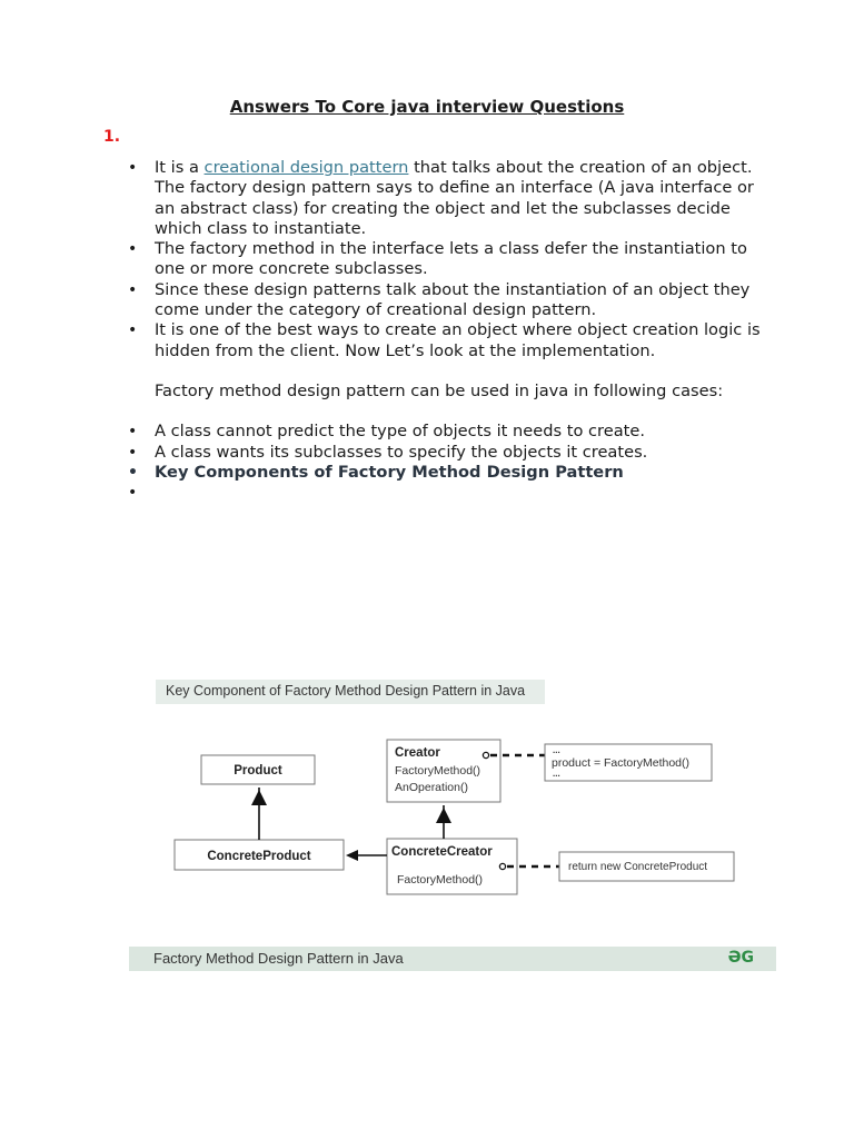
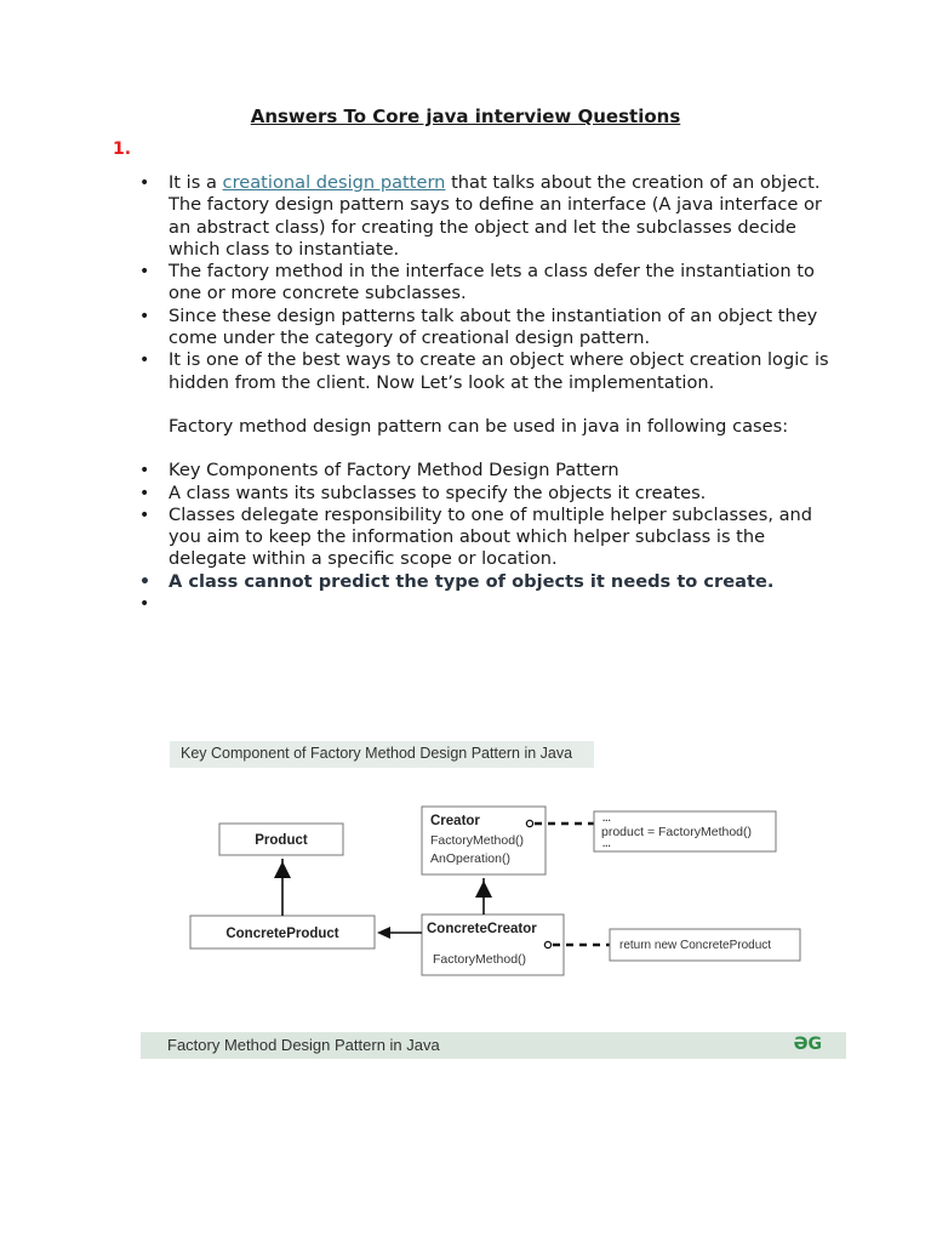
  Answers To Core java interview Questions
  1.
  It is a creational design pattern that talks about the creation of an object. The factory design pattern says to define an interface (A java interface or an abstract class) for creating the object and let the subclasses decide which class to instantiate.
  The factory method in the interface lets a class defer the instantiation to one or more concrete subclasses.
  Since these design patterns talk about the instantiation of an object they come under the category of creational design pattern.
  It is one of the best ways to create an object where object creation logic is hidden from the client. Now Let’s look at the implementation.
  Factory method design pattern can be used in java in following cases:
- A class cannot predict the type of objects it needs to create.
+ Key Components of Factory Method Design Pattern
  A class wants its subclasses to specify the objects it creates.
+ Classes delegate responsibility to one of multiple helper subclasses, and you aim to keep the information about which helper subclass is the delegate within a specific scope or location.
- Key Components of Factory Method Design Pattern
+ A class cannot predict the type of objects it needs to create.
  Key Component of Factory Method Design Pattern in Java
  Product
  ConcreteProduct
  Creator
  FactoryMethod()
  AnOperation()
  ...
  product = FactoryMethod()
  ...
  ConcreteCreator
  FactoryMethod()
  return new ConcreteProduct
  Factory Method Design Pattern in Java
  ƏG
